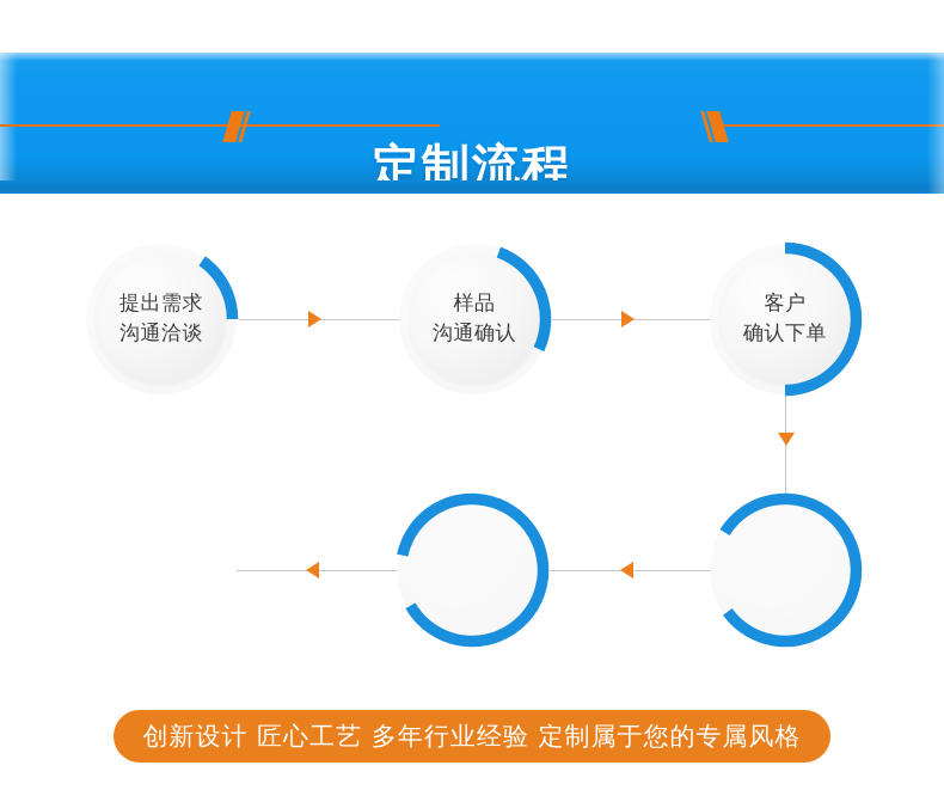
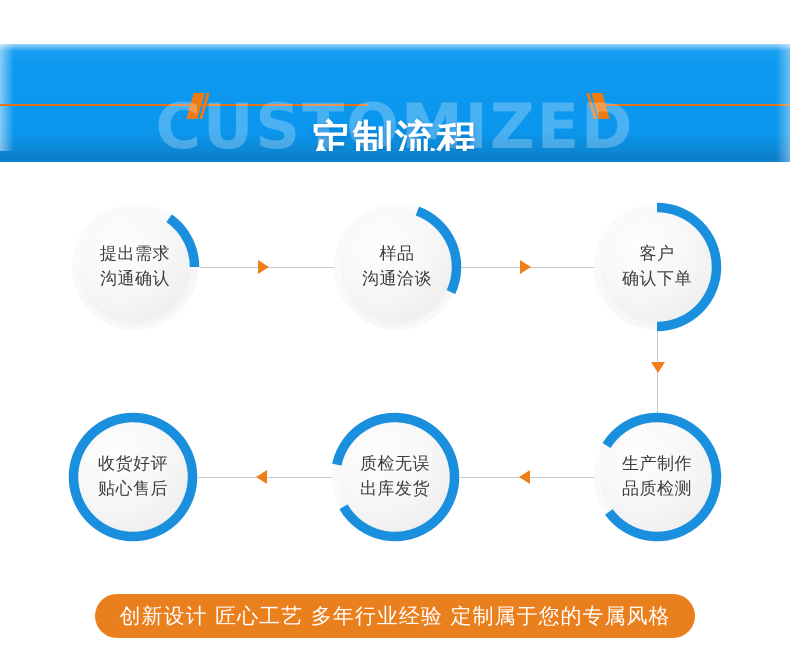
+ CUSTOMIZED
  定制流程
  提出需求
- 沟通洽谈
+ 沟通确认
  样品
- 沟通确认
+ 沟通洽谈
  客户
  确认下单
+ 生产制作
+ 品质检测
+ 质检无误
+ 出库发货
+ 收货好评
+ 贴心售后
  创新设计 匠心工艺 多年行业经验 定制属于您的专属风格
